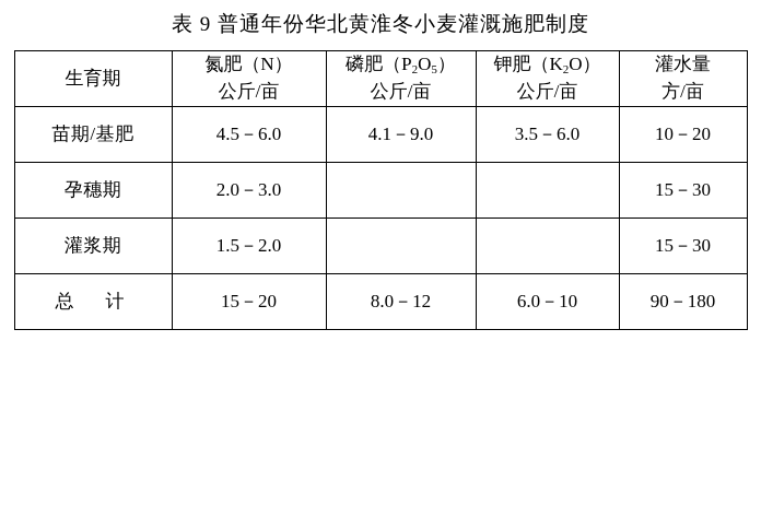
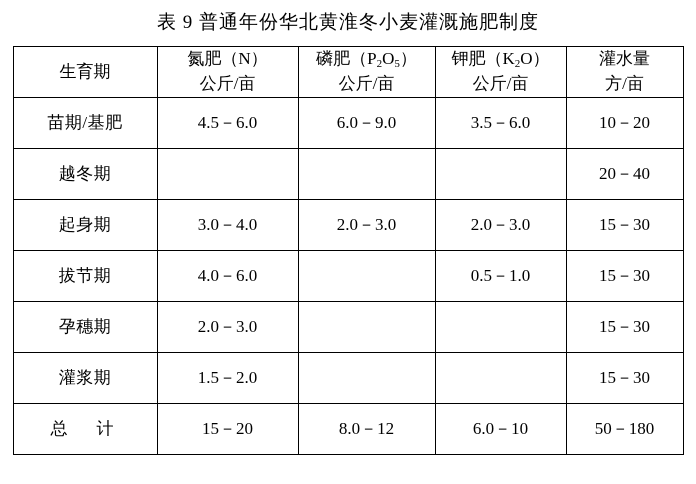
  表 9 普通年份华北黄淮冬小麦灌溉施肥制度
  生育期	氮肥（N） 公斤/亩	磷肥（P2O5） 公斤/亩	钾肥（K2O） 公斤/亩	灌水量 方/亩
- 苗期/基肥	4.5－6.0	4.1－9.0	3.5－6.0	10－20
+ 苗期/基肥	4.5－6.0	6.0－9.0	3.5－6.0	10－20
+ 越冬期				20－40
+ 起身期	3.0－4.0	2.0－3.0	2.0－3.0	15－30
+ 拔节期	4.0－6.0		0.5－1.0	15－30
  孕穗期	2.0－3.0			15－30
  灌浆期	1.5－2.0			15－30
- 总 计	15－20	8.0－12	6.0－10	90－180
+ 总 计	15－20	8.0－12	6.0－10	50－180
